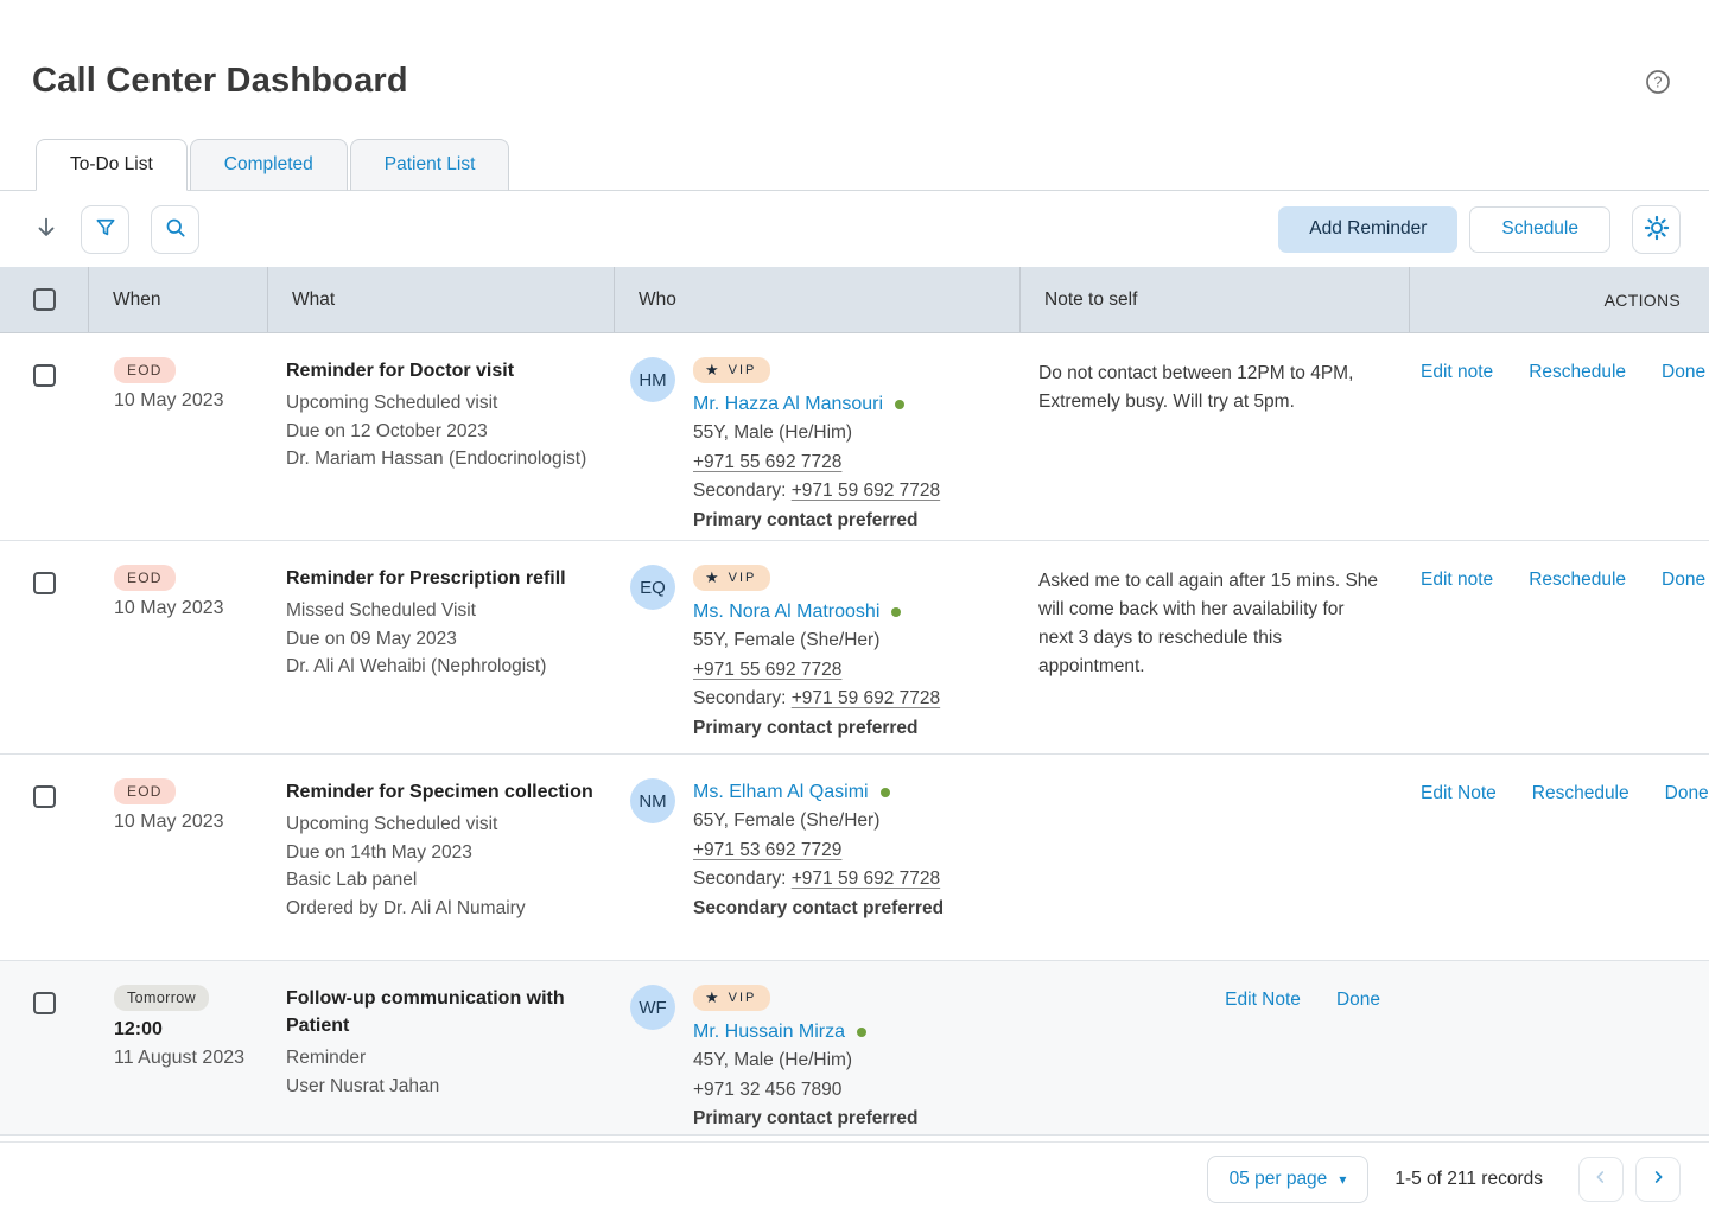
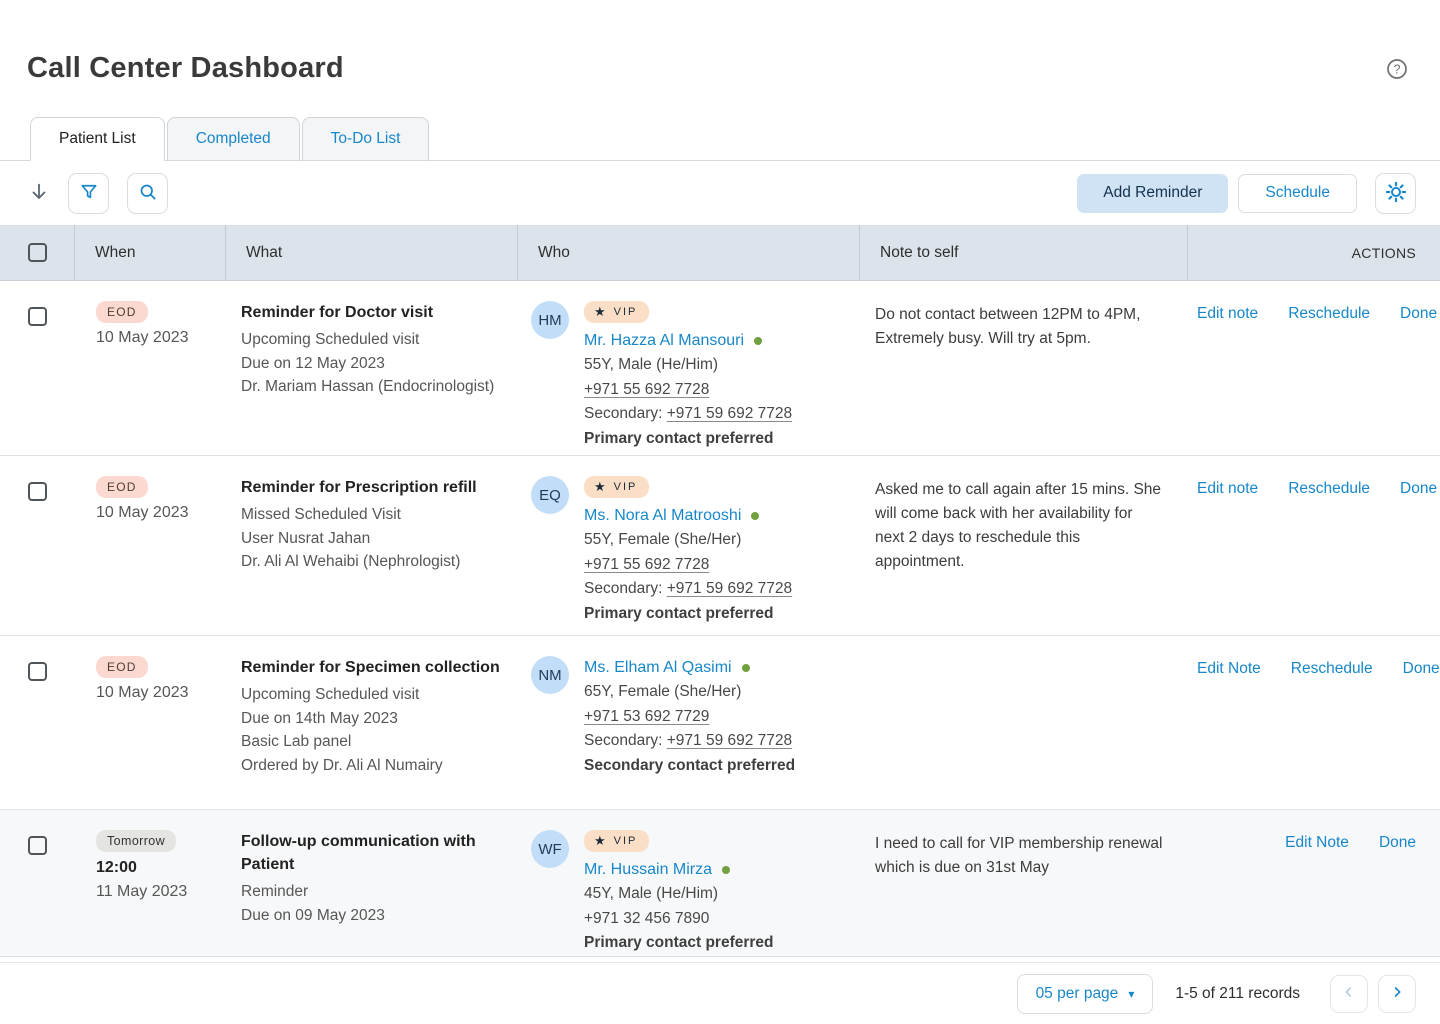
  Call Center Dashboard
  ?
- To-Do List
+ Patient List
  Completed
- Patient List
+ To-Do List
  Add Reminder
  Schedule
  When
  What
  Who
  Note to self
  ACTIONS
  EOD
  10 May 2023
  Reminder for Doctor visit
  Upcoming Scheduled visit
- Due on 12 October 2023
+ Due on 12 May 2023
  Dr. Mariam Hassan (Endocrinologist)
  HM
  ★
  VIP
  Mr. Hazza Al Mansouri
  55Y, Male (He/Him)
  +971 55 692 7728
  Secondary: +971 59 692 7728
  Primary contact preferred
  Do not contact between 12PM to 4PM, Extremely busy. Will try at 5pm.
  Edit note
  Reschedule
  Done
  EOD
  10 May 2023
  Reminder for Prescription refill
  Missed Scheduled Visit
- Due on 09 May 2023
+ User Nusrat Jahan
  Dr. Ali Al Wehaibi (Nephrologist)
  EQ
  ★
  VIP
  Ms. Nora Al Matrooshi
  55Y, Female (She/Her)
  +971 55 692 7728
  Secondary: +971 59 692 7728
  Primary contact preferred
- Asked me to call again after 15 mins. She will come back with her availability for next 3 days to reschedule this appointment.
+ Asked me to call again after 15 mins. She will come back with her availability for next 2 days to reschedule this appointment.
  Edit note
  Reschedule
  Done
  EOD
  10 May 2023
  Reminder for Specimen collection
  Upcoming Scheduled visit
  Due on 14th May 2023
  Basic Lab panel
  Ordered by Dr. Ali Al Numairy
  NM
  Ms. Elham Al Qasimi
  65Y, Female (She/Her)
  +971 53 692 7729
  Secondary: +971 59 692 7728
  Secondary contact preferred
  Edit Note
  Reschedule
  Done
  Tomorrow
  12:00
- 11 August 2023
+ 11 May 2023
  Follow-up communication with Patient
  Reminder
- User Nusrat Jahan
+ Due on 09 May 2023
  WF
  ★
  VIP
  Mr. Hussain Mirza
  45Y, Male (He/Him)
  +971 32 456 7890
  Primary contact preferred
+ I need to call for VIP membership renewal which is due on 31st May
  Edit Note
  Done
  05 per page
  ▾
  1-5 of 211 records
